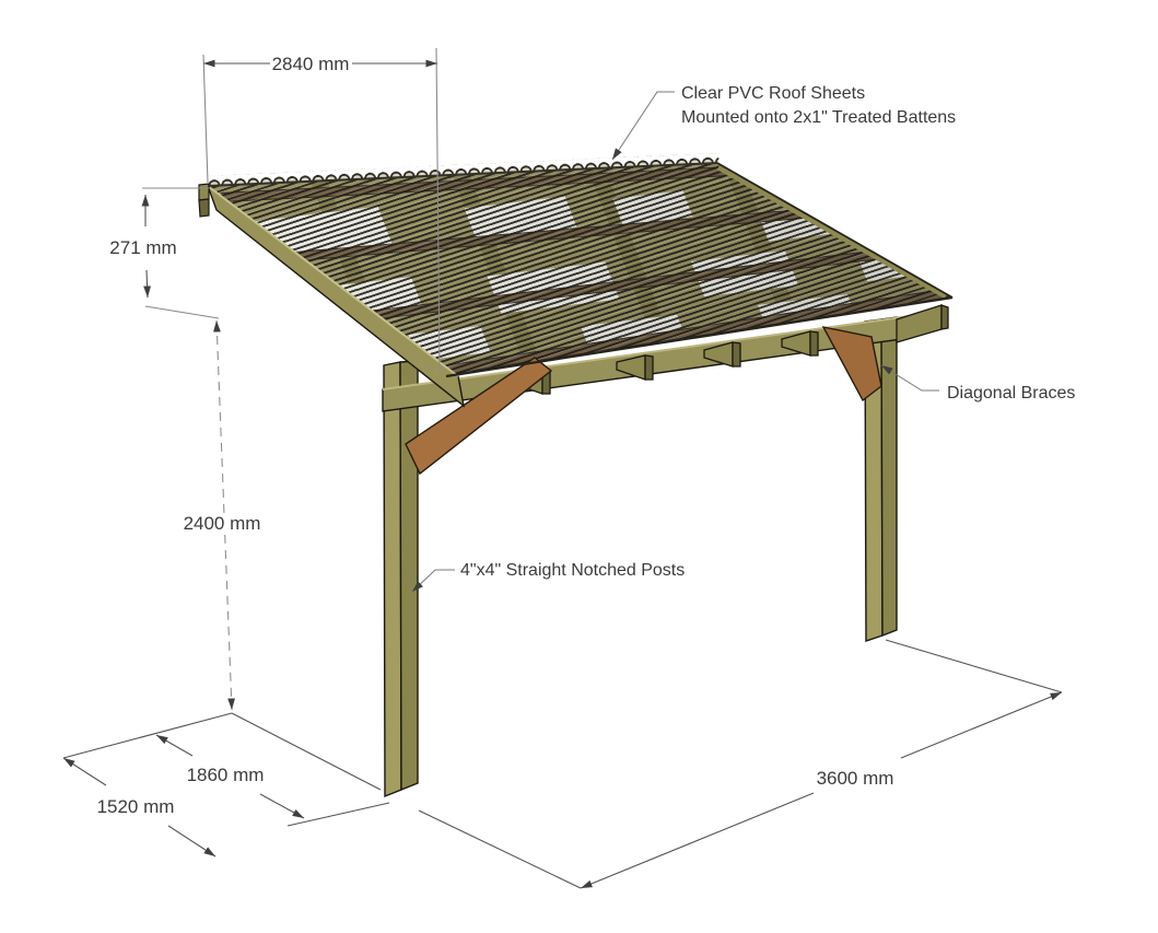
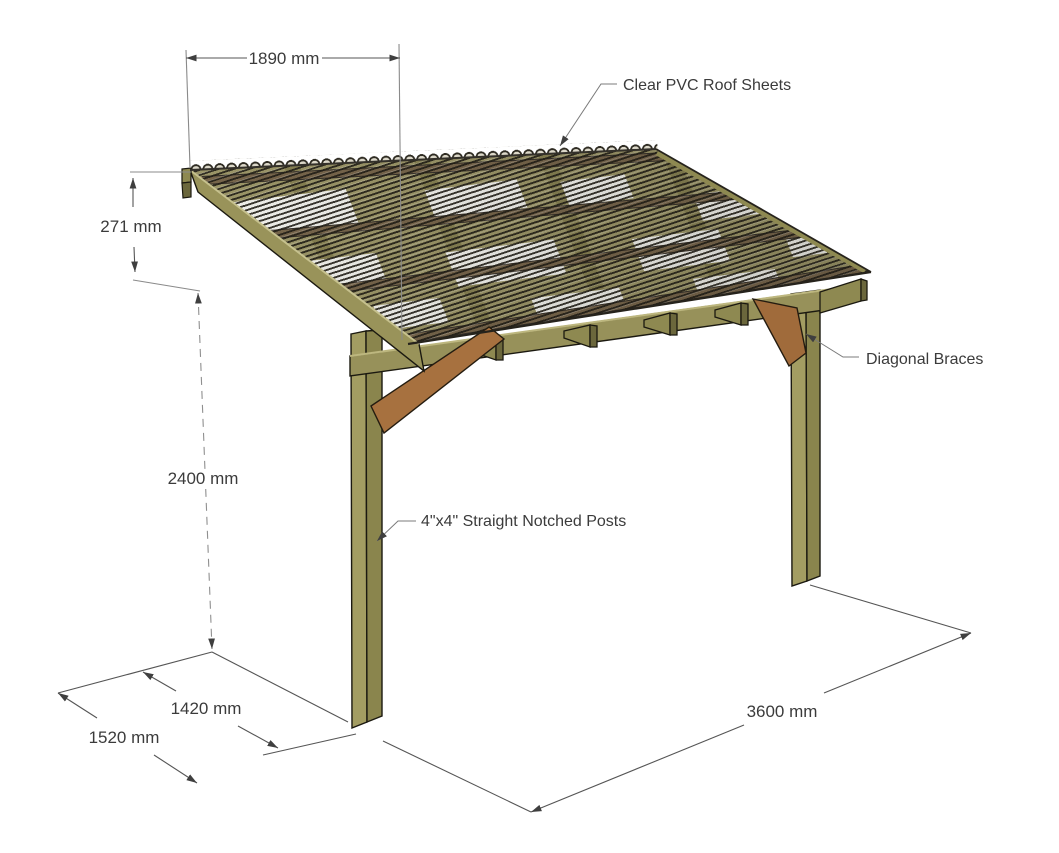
- 2840 mm
+ 1890 mm
  271 mm
  2400 mm
- 1860 mm
+ 1420 mm
  1520 mm
  3600 mm
  Clear PVC Roof Sheets
- Mounted onto 2x1" Treated Battens
  Diagonal Braces
  4"x4" Straight Notched Posts
